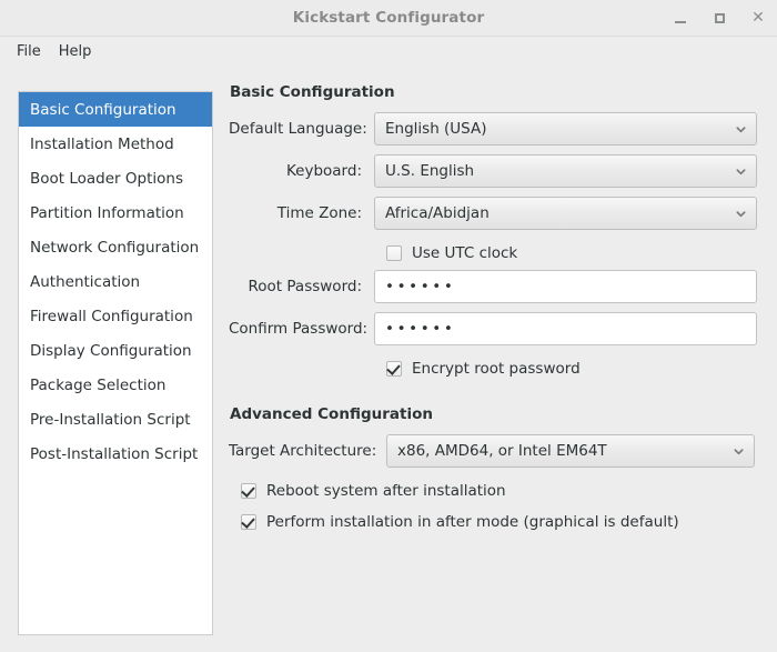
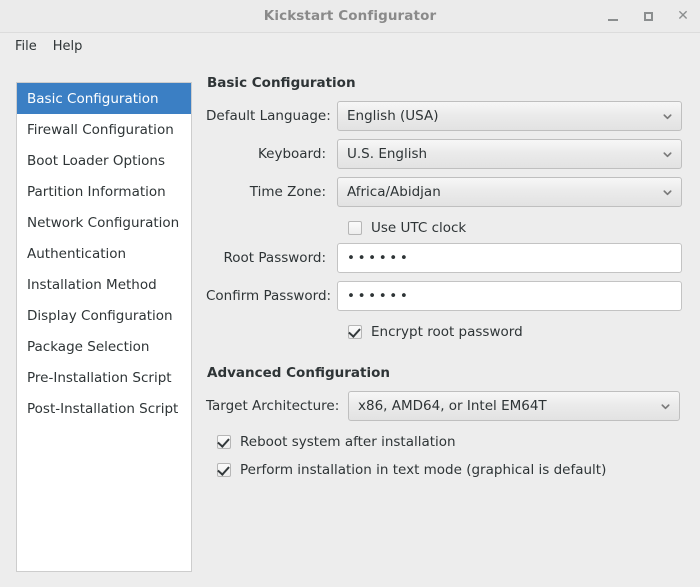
  Kickstart Configurator
  ✕
  File
  Help
  Basic Configuration
- Installation Method
+ Firewall Configuration
  Boot Loader Options
  Partition Information
  Network Configuration
  Authentication
- Firewall Configuration
+ Installation Method
  Display Configuration
  Package Selection
  Pre-Installation Script
  Post-Installation Script
  Basic Configuration
  Default Language:
  English (USA)
  Keyboard:
  U.S. English
  Time Zone:
  Africa/Abidjan
  Use UTC clock
  Root Password:
  ••••••
  Confirm Password:
  ••••••
  Encrypt root password
  Advanced Configuration
  Target Architecture:
  x86, AMD64, or Intel EM64T
  Reboot system after installation
- Perform installation in after mode (graphical is default)
+ Perform installation in text mode (graphical is default)
